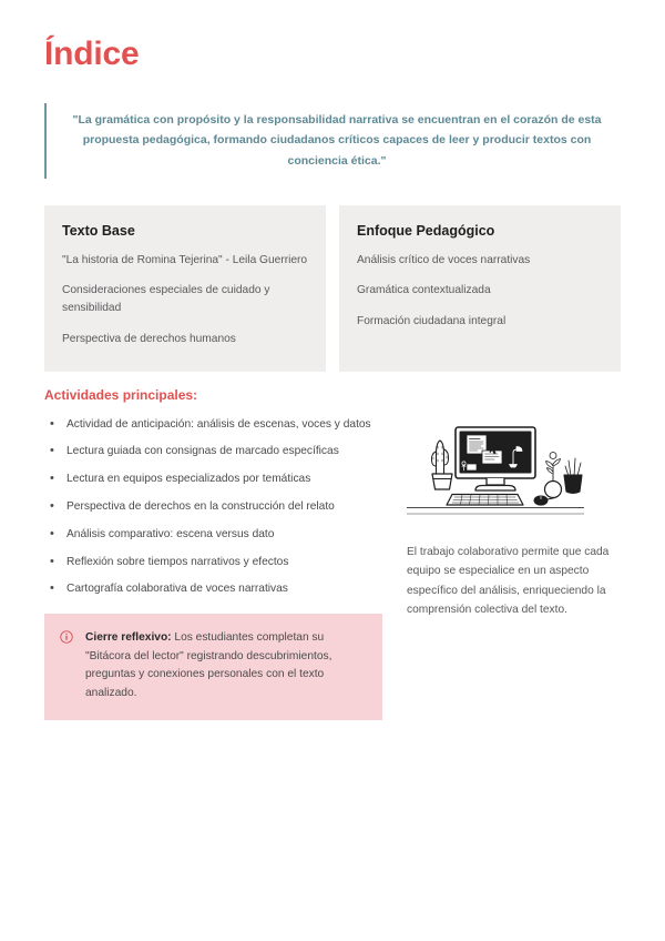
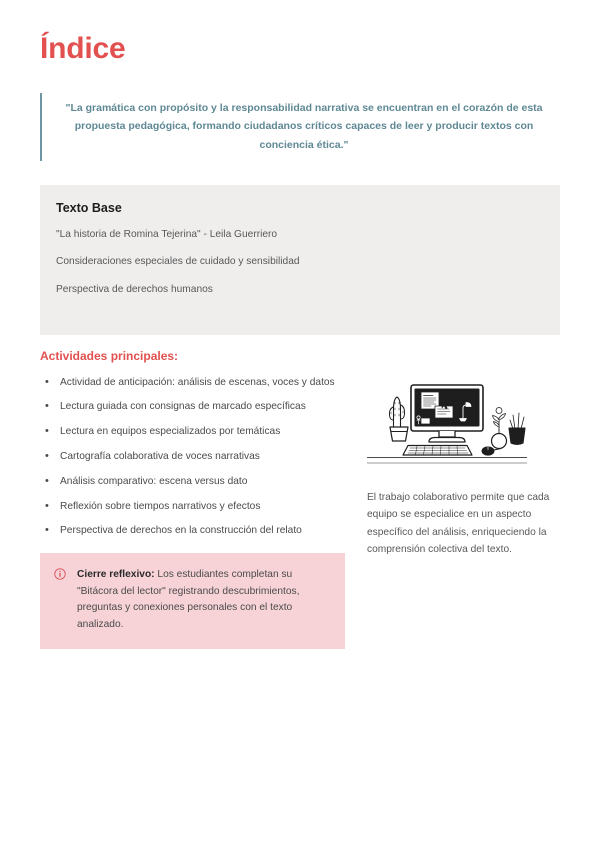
  Índice
  "La gramática con propósito y la responsabilidad narrativa se encuentran en el corazón de esta propuesta pedagógica, formando ciudadanos críticos capaces de leer y producir textos con conciencia ética."
  Texto Base
  "La historia de Romina Tejerina" - Leila Guerriero
  Consideraciones especiales de cuidado y sensibilidad
  Perspectiva de derechos humanos
- Enfoque Pedagógico
- Análisis crítico de voces narrativas
- Gramática contextualizada
- Formación ciudadana integral
  Actividades principales:
  Actividad de anticipación: análisis de escenas, voces y datos
  Lectura guiada con consignas de marcado específicas
  Lectura en equipos especializados por temáticas
- Perspectiva de derechos en la construcción del relato
+ Cartografía colaborativa de voces narrativas
  Análisis comparativo: escena versus dato
  Reflexión sobre tiempos narrativos y efectos
- Cartografía colaborativa de voces narrativas
+ Perspectiva de derechos en la construcción del relato
  Cierre reflexivo: Los estudiantes completan su "Bitácora del lector" registrando descubrimientos, preguntas y conexiones personales con el texto analizado.
  El trabajo colaborativo permite que cada equipo se especialice en un aspecto específico del análisis, enriqueciendo la comprensión colectiva del texto.
